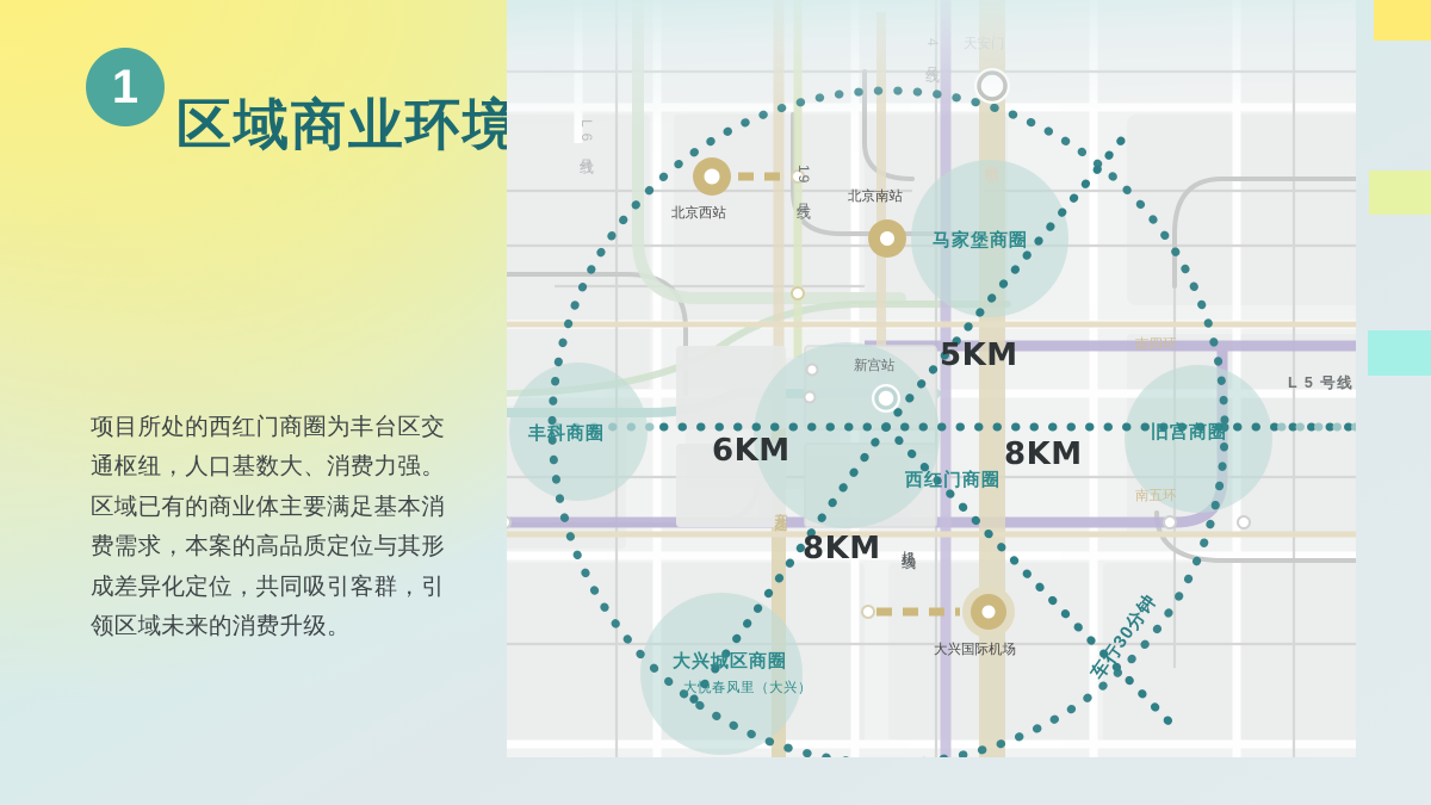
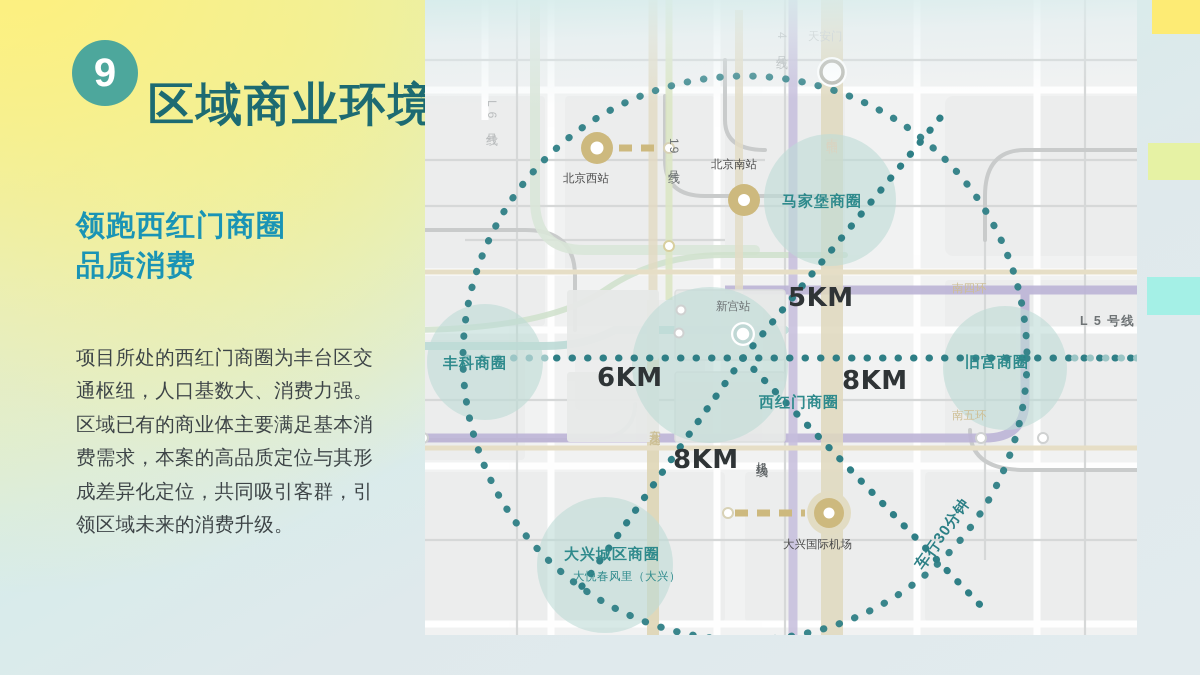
- 1
+ 9
  区域商业环境
+ 领跑西红门商圈
+ 品质消费
  项目所处的西红门商圈为丰台区交通枢纽，人口基数大、消费力强。区域已有的商业体主要满足基本消费需求，本案的高品质定位与其形成差异化定位，共同吸引客群，引领区域未来的消费升级。
